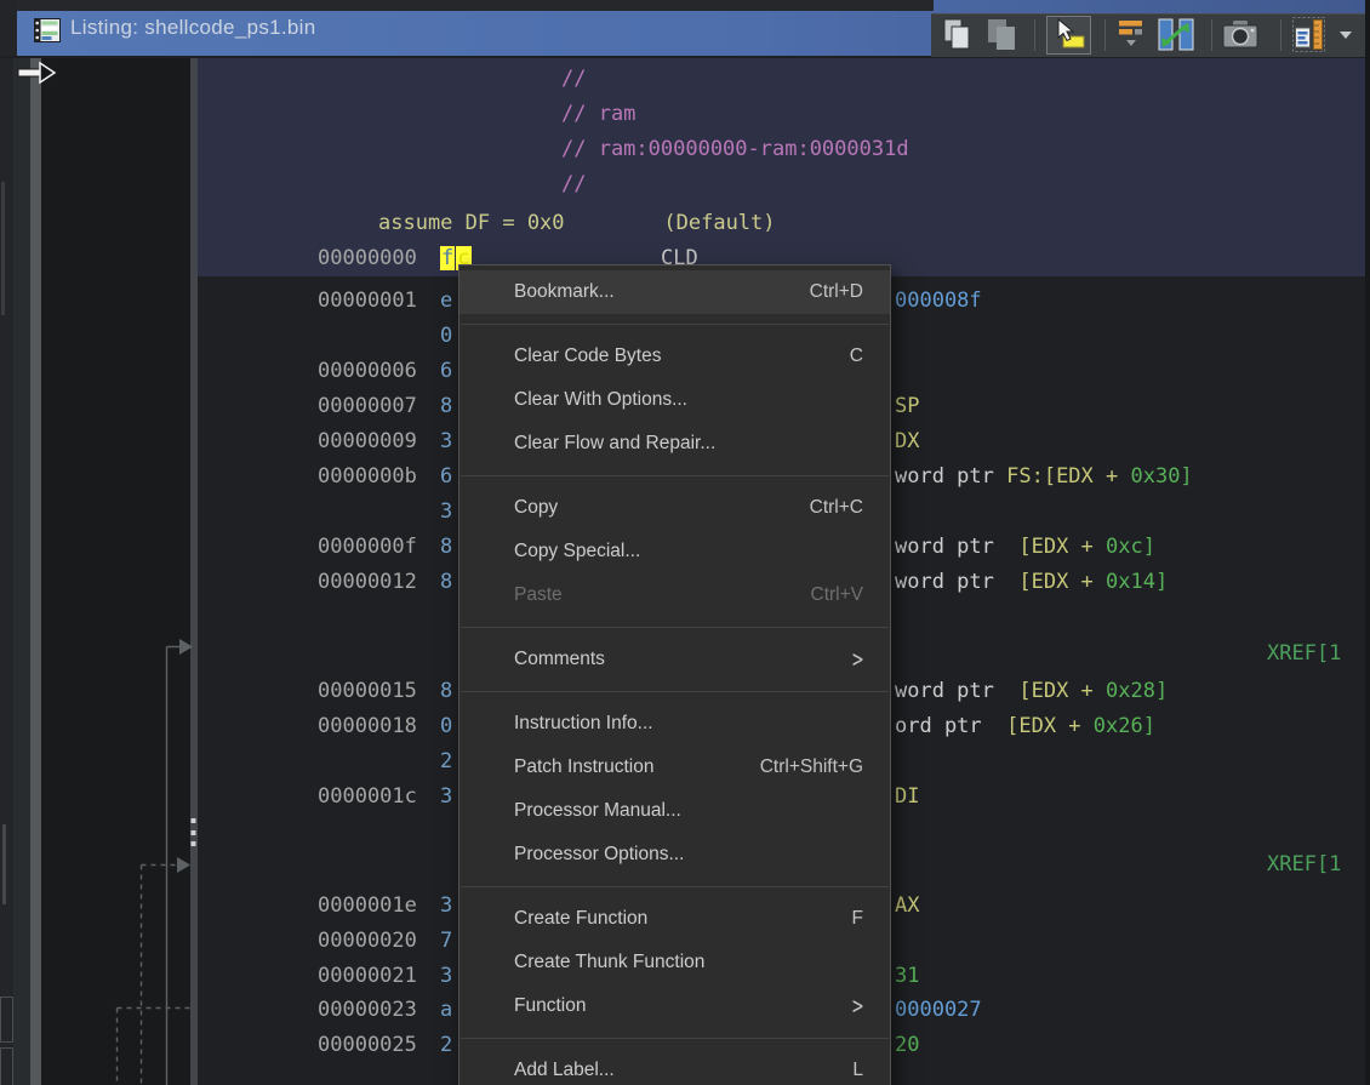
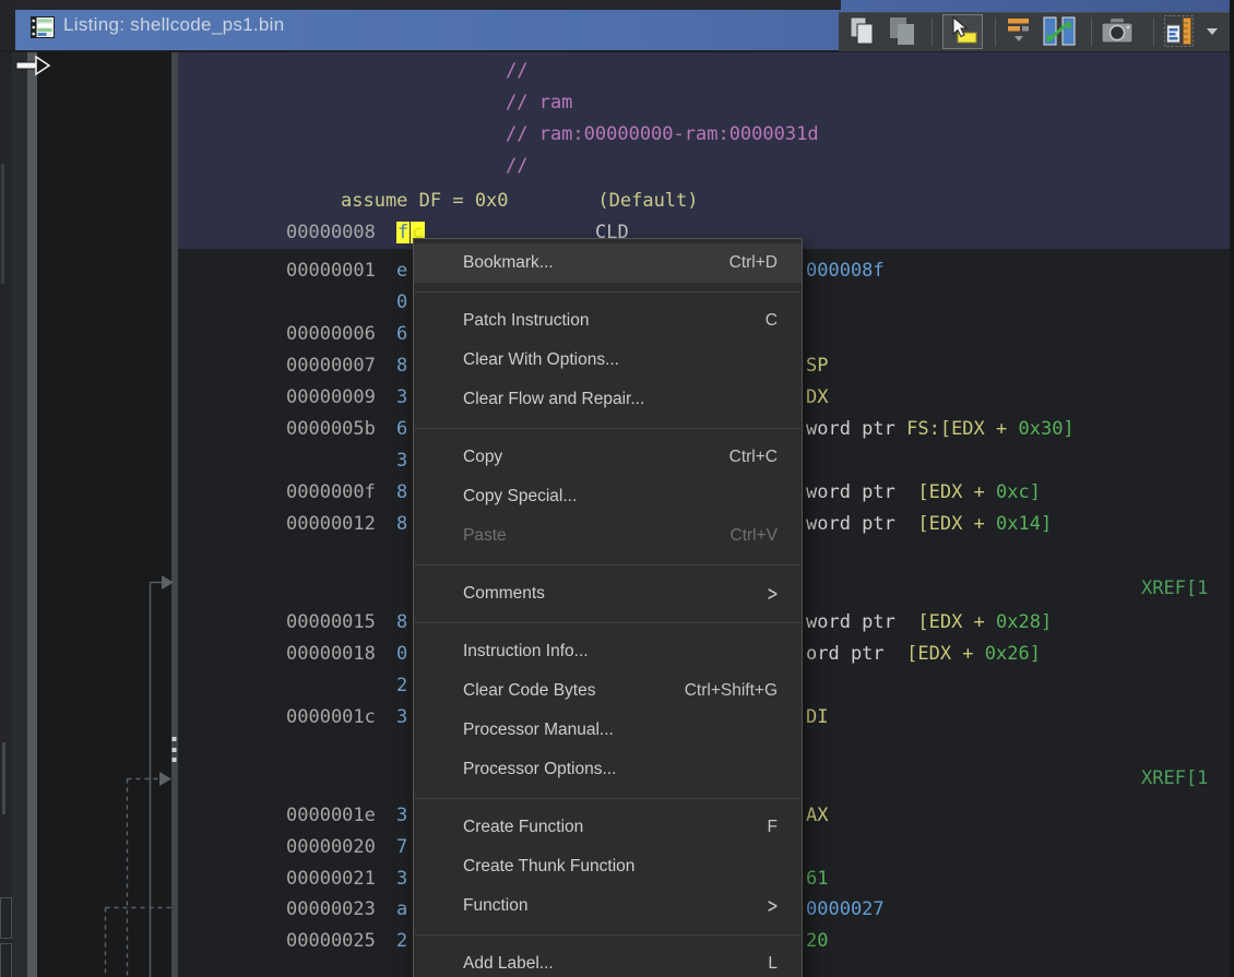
  //
  // ram
  // ram:00000000-ram:0000031d
  //
  00000001
  e
  000008f
  0
  00000006
  6
  00000007
  8
  SP
  00000009
  3
  DX
- 0000000b
+ 0000005b
  6
  word ptr FS:[EDX + 0x30]
  3
  0000000f
  8
  word ptr [EDX + 0xc]
  00000012
  8
  word ptr [EDX + 0x14]
  XREF[1
  00000015
  8
  word ptr [EDX + 0x28]
  00000018
  0
  ord ptr [EDX + 0x26]
  2
  0000001c
  3
  DI
  XREF[1
  0000001e
  3
  AX
  00000020
  7
  00000021
  3
- 31
+ 61
  00000023
  a
  0000027
  00000025
  2
  20
  assume DF = 0x0 (Default)
- 00000000
+ 00000008
  f c
  CLD
  Bookmark...
  Ctrl+D
- Clear Code Bytes
+ Patch Instruction
  C
  Clear With Options...
  Clear Flow and Repair...
  Copy
  Ctrl+C
  Copy Special...
  Paste
  Ctrl+V
  Comments
  >
  Instruction Info...
- Patch Instruction
+ Clear Code Bytes
  Ctrl+Shift+G
  Processor Manual...
  Processor Options...
  Create Function
  F
  Create Thunk Function
  Function
  >
  Add Label...
  L
  Listing: shellcode_ps1.bin
